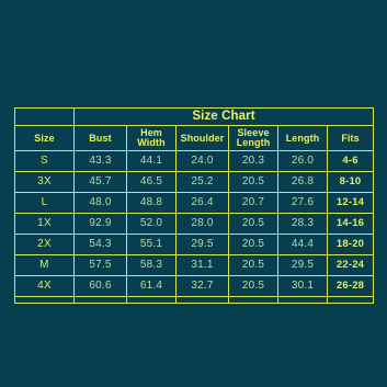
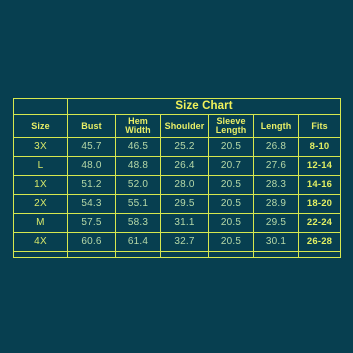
  	Size Chart
  Size	Bust	HemWidth	Shoulder	SleeveLength	Length	Fits
- S	43.3	44.1	24.0	20.3	26.0	4-6
  3X	45.7	46.5	25.2	20.5	26.8	8-10
  L	48.0	48.8	26.4	20.7	27.6	12-14
- 1X	92.9	52.0	28.0	20.5	28.3	14-16
+ 1X	51.2	52.0	28.0	20.5	28.3	14-16
- 2X	54.3	55.1	29.5	20.5	44.4	18-20
+ 2X	54.3	55.1	29.5	20.5	28.9	18-20
  M	57.5	58.3	31.1	20.5	29.5	22-24
  4X	60.6	61.4	32.7	20.5	30.1	26-28
